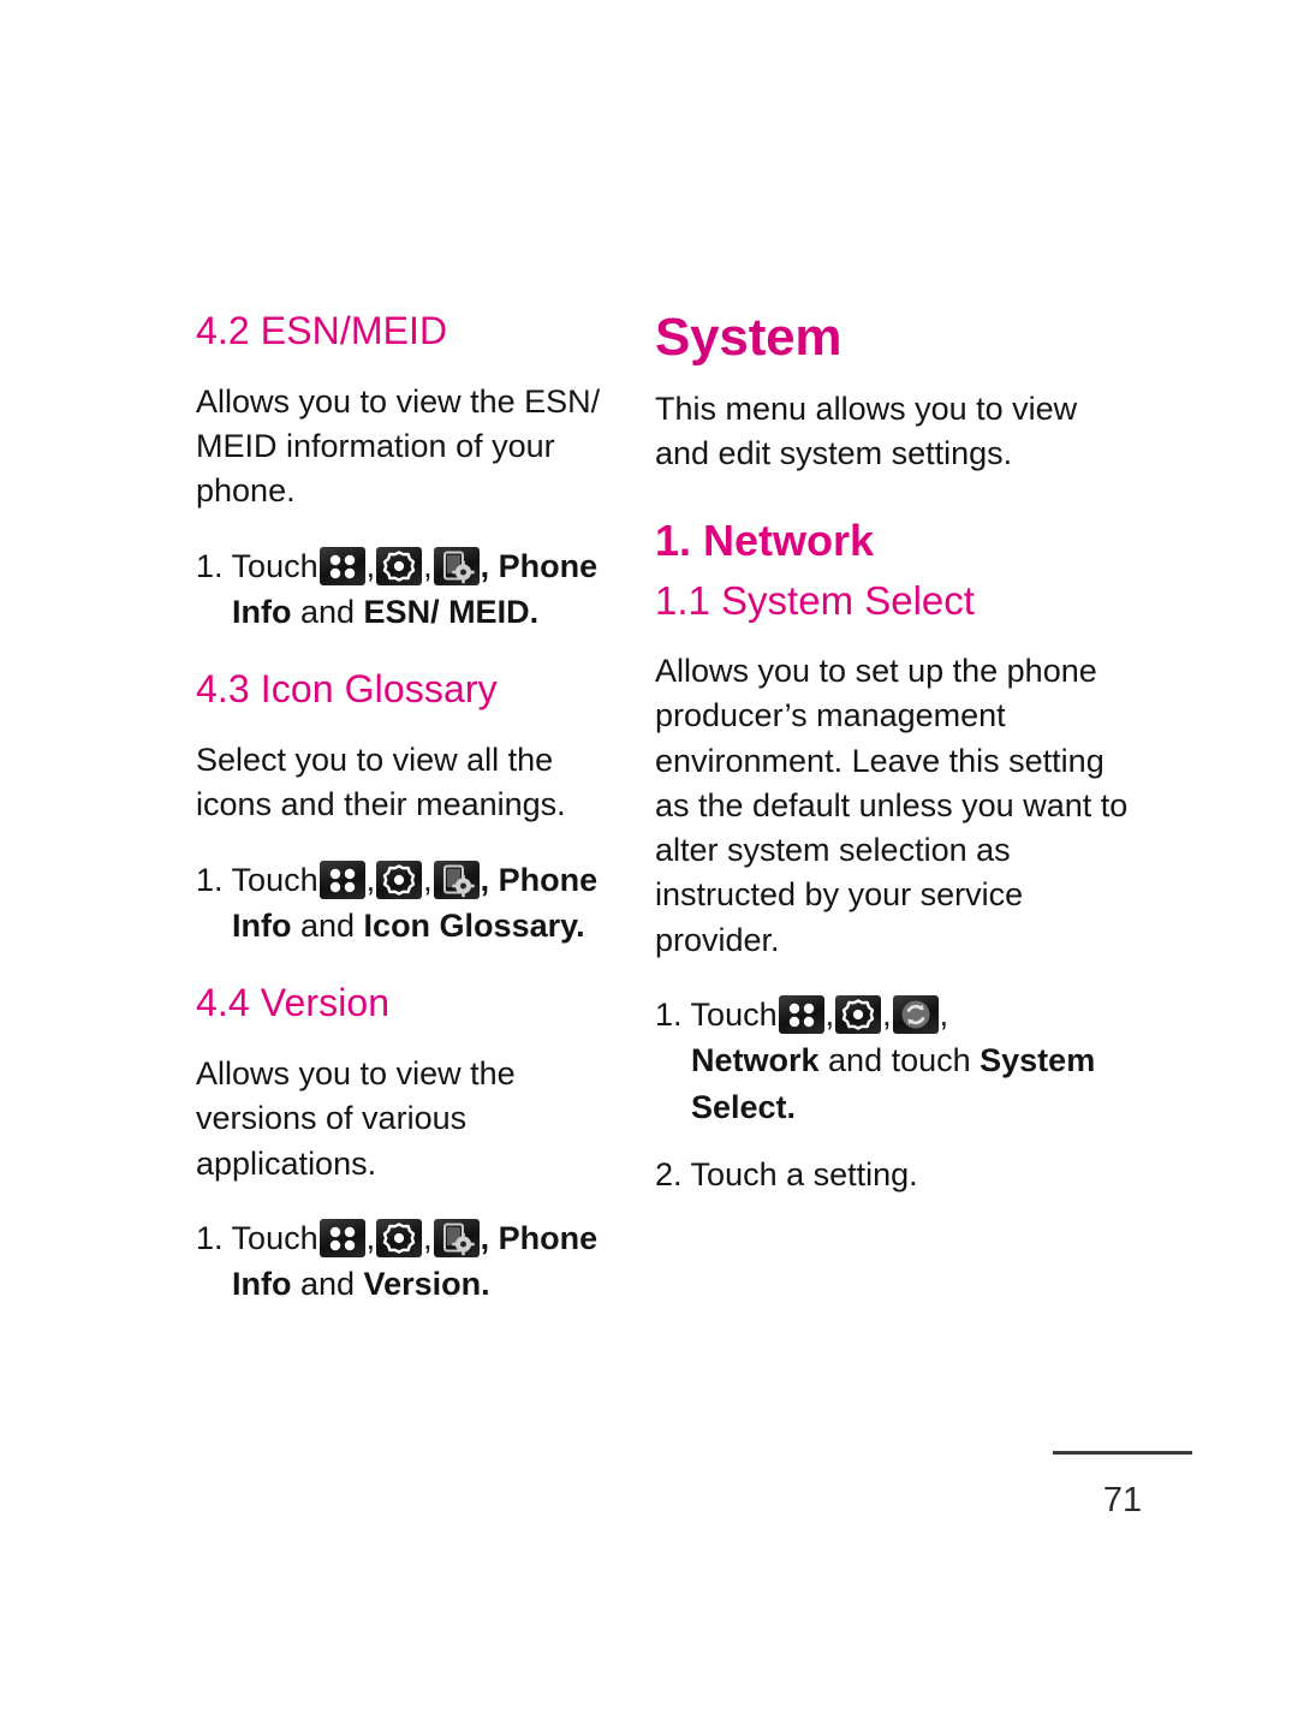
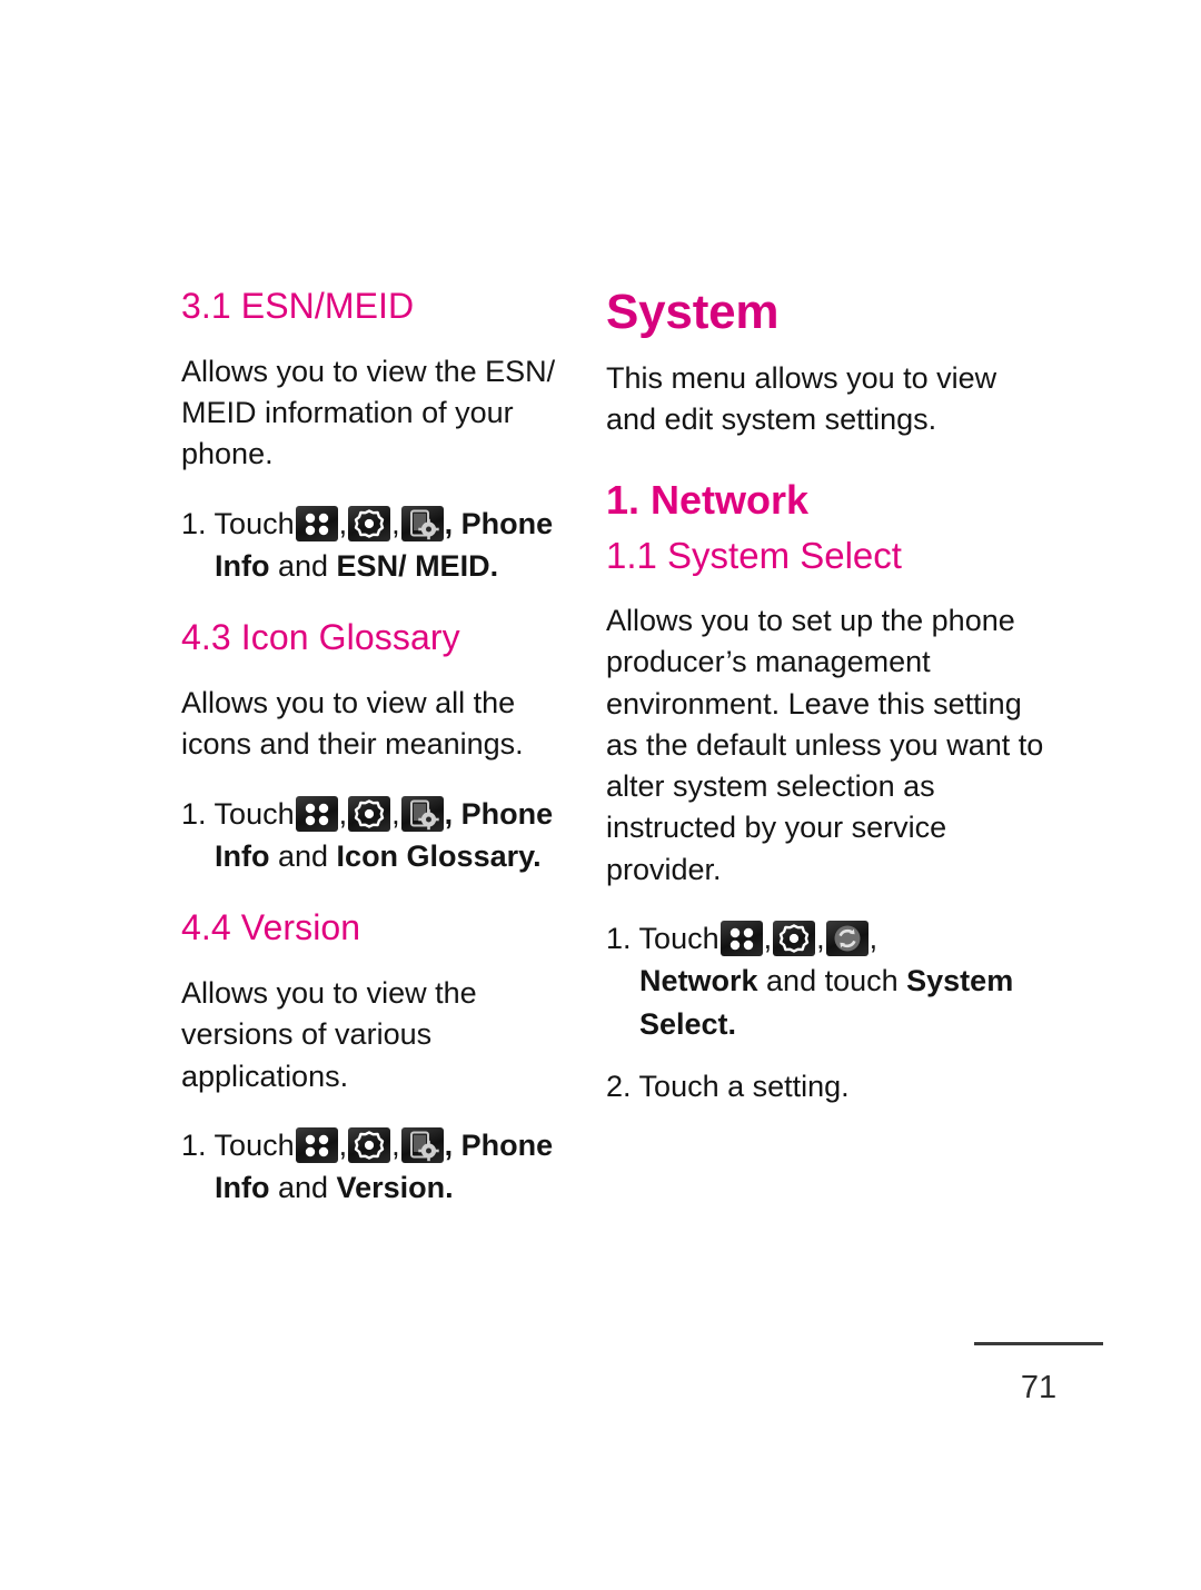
- 4.2 ESN/MEID
+ 3.1 ESN/MEID
  Allows you to view the ESN/ MEID information of your phone.
  1. Touch , , , Phone
  Info and ESN/ MEID.
  4.3 Icon Glossary
- Select you to view all the icons and their meanings.
+ Allows you to view all the icons and their meanings.
  1. Touch , , , Phone
  Info and Icon Glossary.
  4.4 Version
  Allows you to view the versions of various applications.
  1. Touch , , , Phone
  Info and Version.
  System
  This menu allows you to view and edit system settings.
  1. Network
  1.1 System Select
  Allows you to set up the phone producer’s management environment. Leave this setting as the default unless you want to alter system selection as instructed by your service provider.
  1. Touch , , ,
  Network and touch System Select.
  2. Touch a setting.
  71
